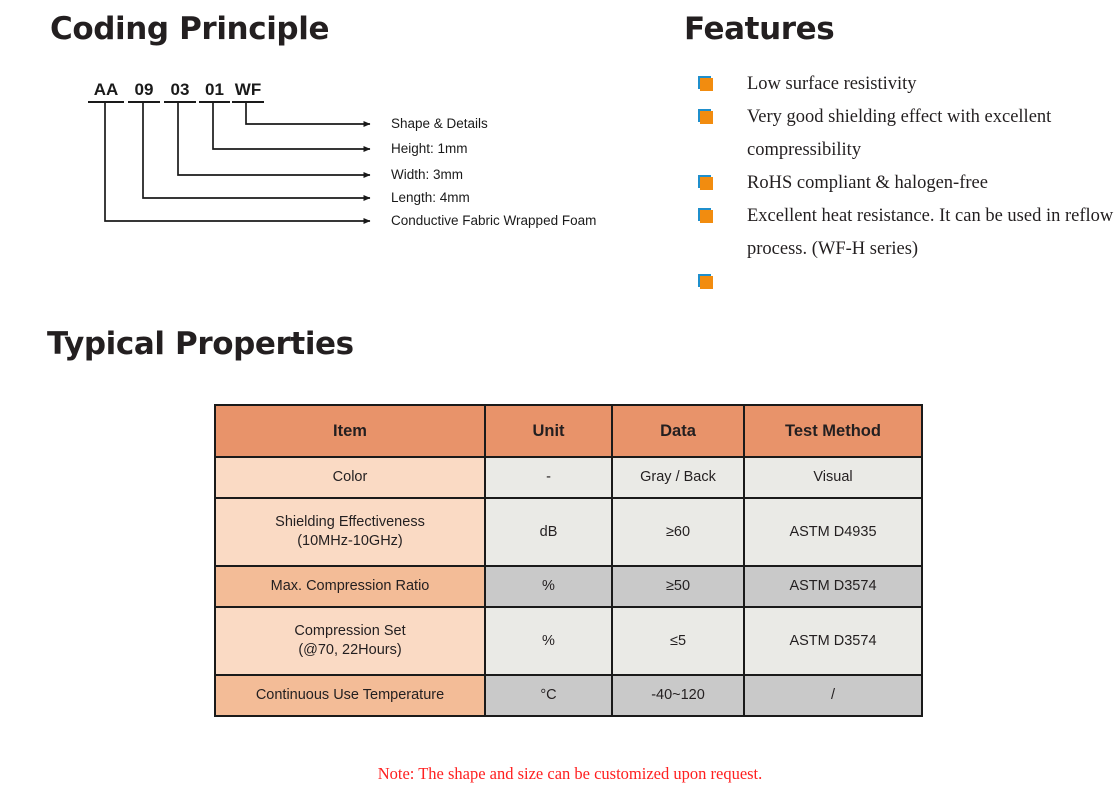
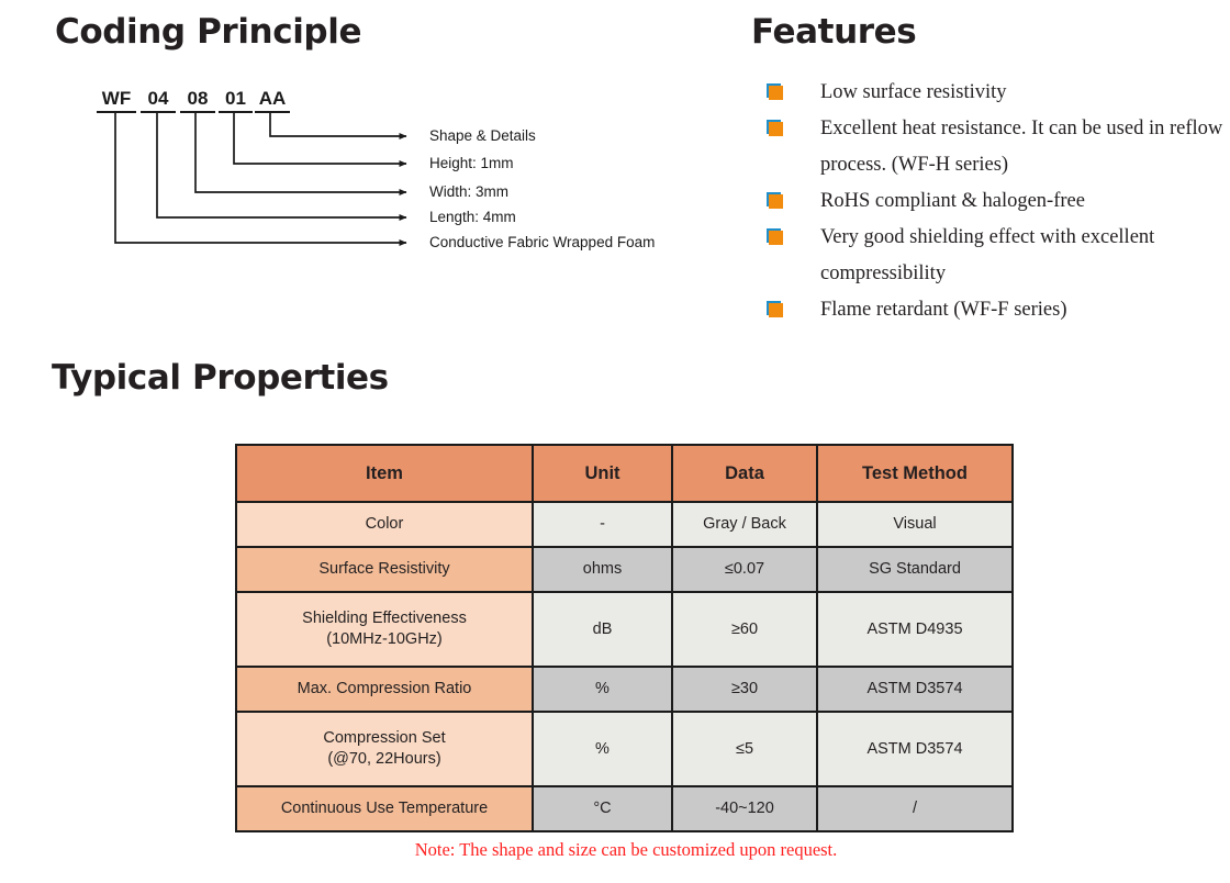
  Coding Principle
  Features
  Typical Properties
- AA
+ WF
- 09
+ 04
- 03
+ 08
  01
- WF
+ AA
  Shape & Details
  Height: 1mm
  Width: 3mm
  Length: 4mm
  Conductive Fabric Wrapped Foam
  Low surface resistivity
- Very good shielding effect with excellent compressibility
+ Excellent heat resistance. It can be used in reflow process. (WF-H series)
  RoHS compliant & halogen-free
- Excellent heat resistance. It can be used in reflow process. (WF-H series)
+ Very good shielding effect with excellent compressibility
+ Flame retardant (WF-F series)
  Item	Unit	Data	Test Method
  Color	-	Gray / Back	Visual
+ Surface Resistivity	ohms	≤0.07	SG Standard
  Shielding Effectiveness(10MHz-10GHz)	dB	≥60	ASTM D4935
- Max. Compression Ratio	%	≥50	ASTM D3574
+ Max. Compression Ratio	%	≥30	ASTM D3574
  Compression Set(@70, 22Hours)	%	≤5	ASTM D3574
  Continuous Use Temperature	°C	-40~120	/
  Note: The shape and size can be customized upon request.
